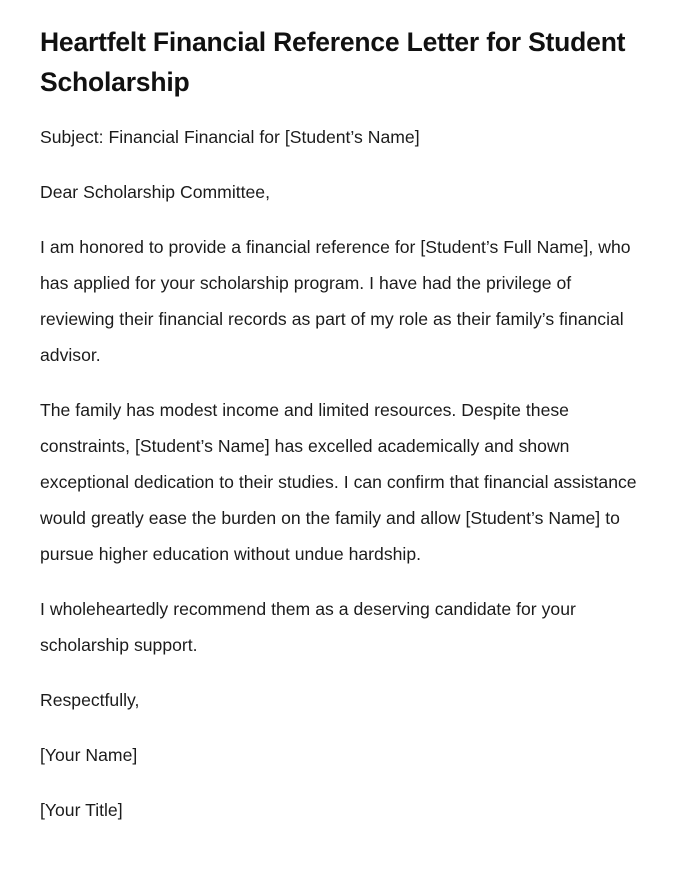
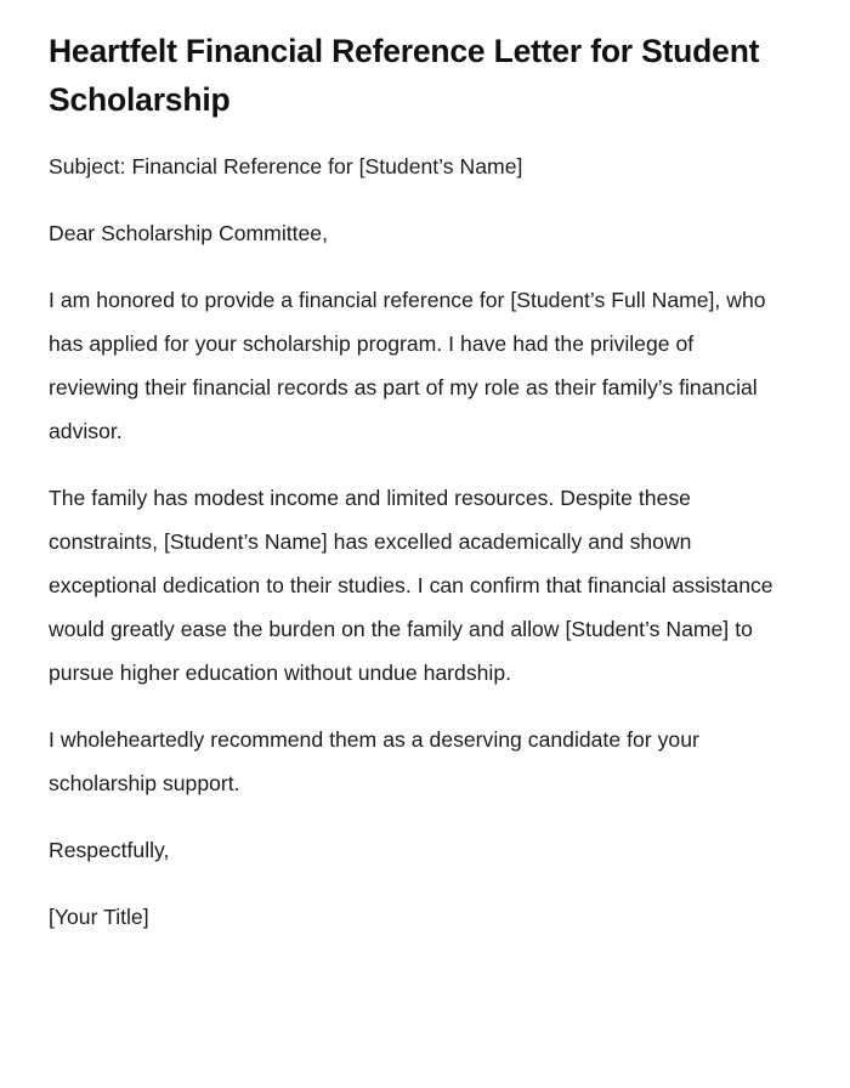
  Heartfelt Financial Reference Letter for Student Scholarship
- Subject: Financial Financial for [Student’s Name]
+ Subject: Financial Reference for [Student’s Name]
  Dear Scholarship Committee,
  I am honored to provide a financial reference for [Student’s Full Name], who has applied for your scholarship program. I have had the privilege of reviewing their financial records as part of my role as their family’s financial advisor.
  The family has modest income and limited resources. Despite these constraints, [Student’s Name] has excelled academically and shown exceptional dedication to their studies. I can confirm that financial assistance would greatly ease the burden on the family and allow [Student’s Name] to pursue higher education without undue hardship.
  I wholeheartedly recommend them as a deserving candidate for your scholarship support.
  Respectfully,
- [Your Name]
  [Your Title]
